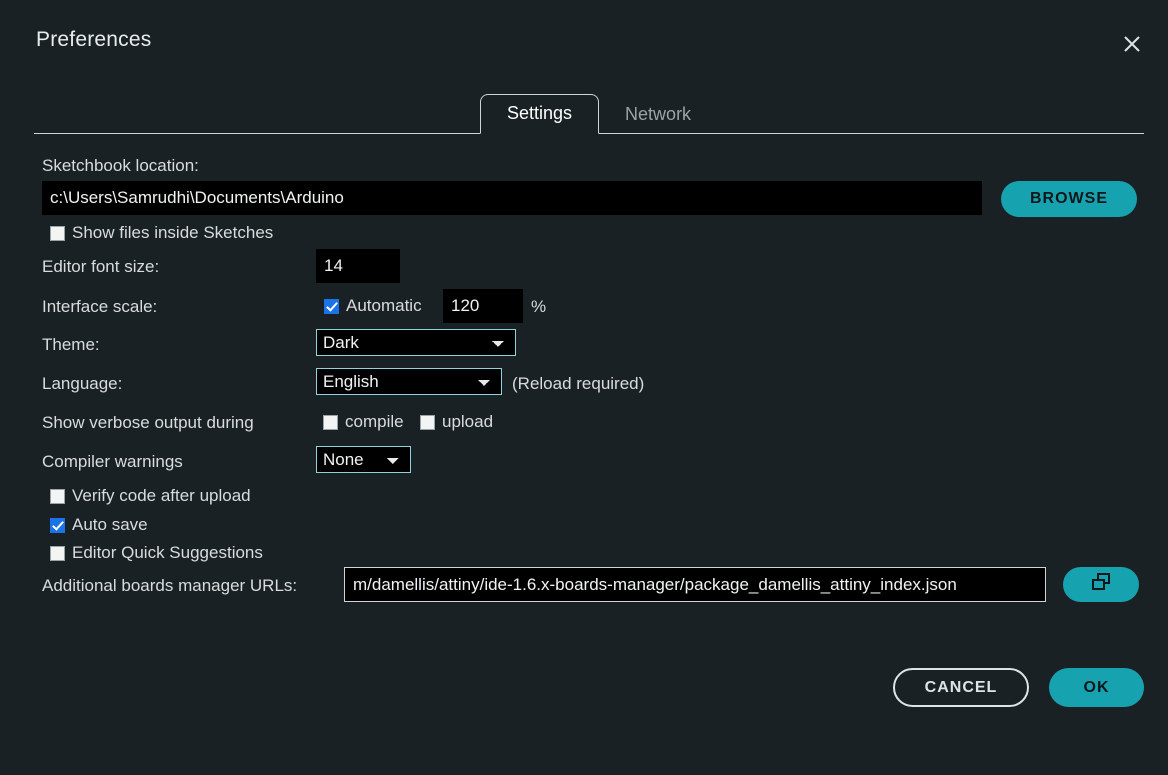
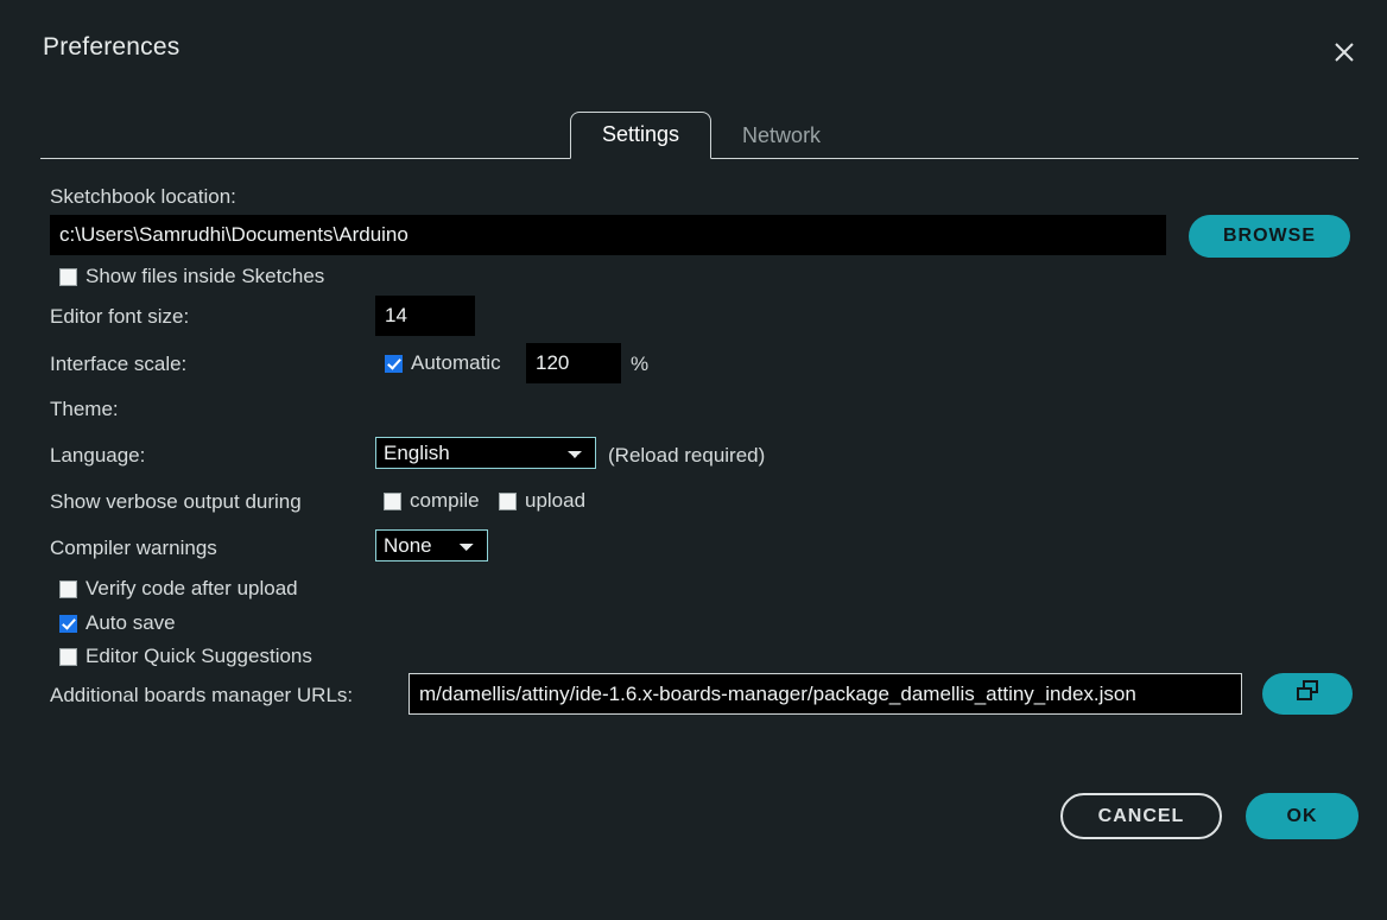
  Preferences
  Settings
  Network
  Sketchbook location:
  c:\Users\Samrudhi\Documents\Arduino
  BROWSE
  Show files inside Sketches
  Editor font size:
  14
  Interface scale:
  Automatic
  120
  %
  Theme:
- Dark
  Language:
  English
  (Reload required)
  Show verbose output during
  compile
  upload
  Compiler warnings
  None
  Verify code after upload
  Auto save
  Editor Quick Suggestions
  Additional boards manager URLs:
  m/damellis/attiny/ide-1.6.x-boards-manager/package_damellis_attiny_index.json
  CANCEL
  OK
